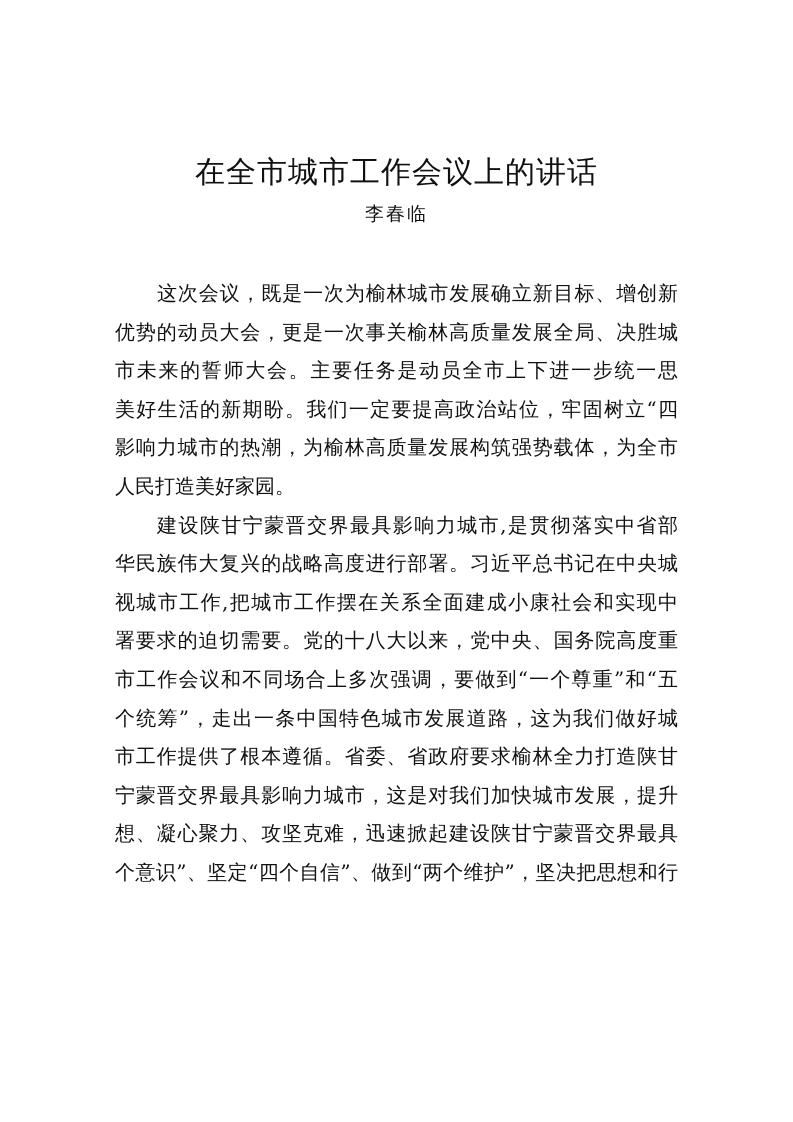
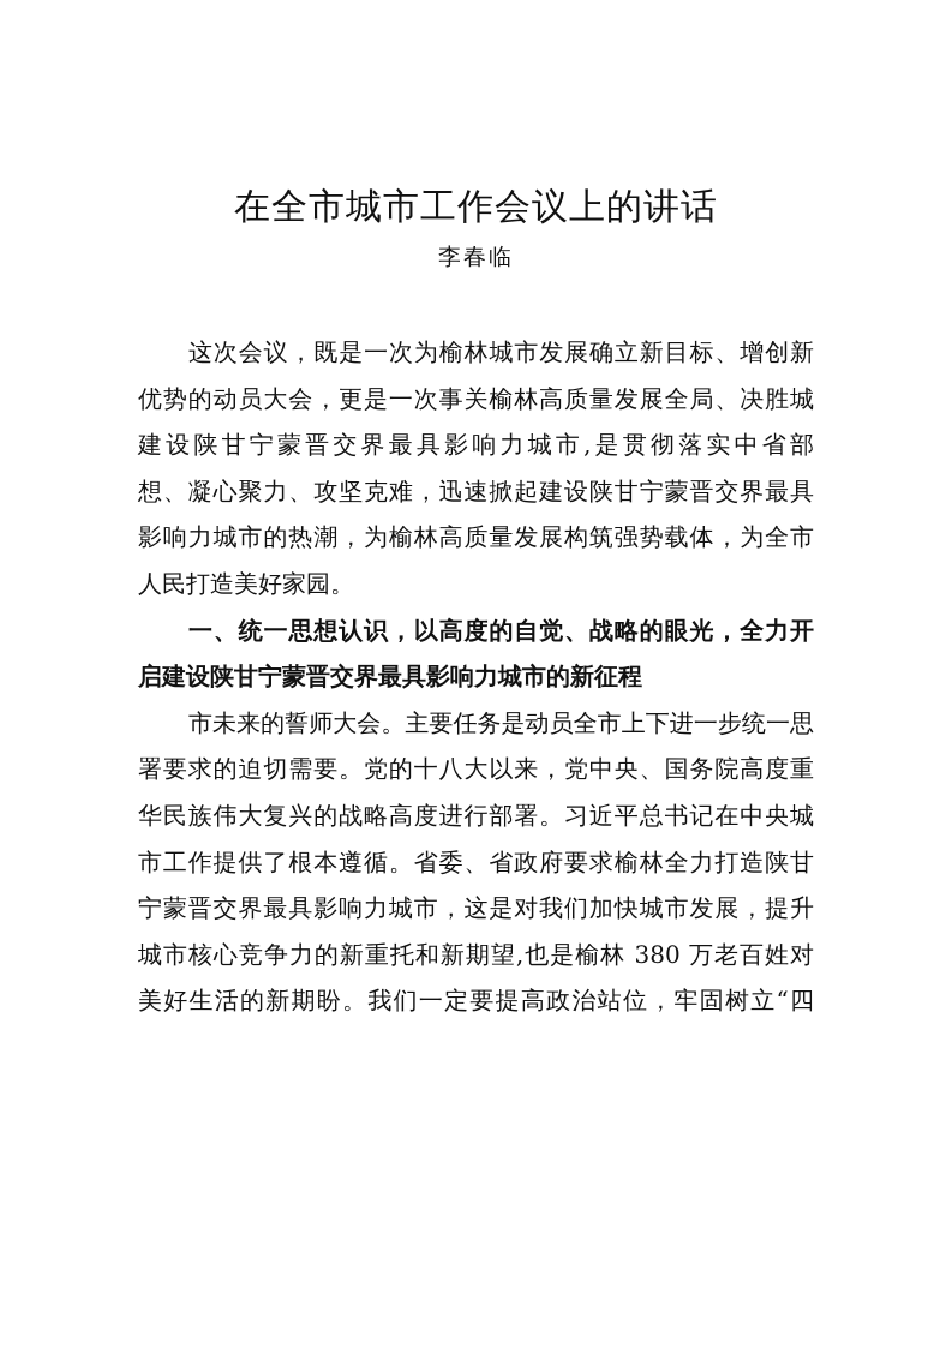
  在全市城市工作会议上的讲话
  李春临
  这次会议，既是一次为榆林城市发展确立新目标、增创新
  优势的动员大会，更是一次事关榆林高质量发展全局、决胜城
- 市未来的誓师大会。主要任务是动员全市上下进一步统一思
+ 建设陕甘宁蒙晋交界最具影响力城市,是贯彻落实中省部
- 美好生活的新期盼。我们一定要提高政治站位，牢固树立“四
+ 想、凝心聚力、攻坚克难，迅速掀起建设陕甘宁蒙晋交界最具
  影响力城市的热潮，为榆林高质量发展构筑强势载体，为全市
  人民打造美好家园。
+ 一、统一思想认识，以高度的自觉、战略的眼光，全力开
+ 启建设陕甘宁蒙晋交界最具影响力城市的新征程
- 建设陕甘宁蒙晋交界最具影响力城市,是贯彻落实中省部
+ 市未来的誓师大会。主要任务是动员全市上下进一步统一思
- 华民族伟大复兴的战略高度进行部署。习近平总书记在中央城
+ 署要求的迫切需要。党的十八大以来，党中央、国务院高度重
- 视城市工作,把城市工作摆在关系全面建成小康社会和实现中
- 署要求的迫切需要。党的十八大以来，党中央、国务院高度重
+ 华民族伟大复兴的战略高度进行部署。习近平总书记在中央城
- 市工作会议和不同场合上多次强调，要做到“一个尊重”和“五
- 个统筹”，走出一条中国特色城市发展道路，这为我们做好城
  市工作提供了根本遵循。省委、省政府要求榆林全力打造陕甘
  宁蒙晋交界最具影响力城市，这是对我们加快城市发展，提升
+ 城市核心竞争力的新重托和新期望,也是榆林 380 万老百姓对
- 想、凝心聚力、攻坚克难，迅速掀起建设陕甘宁蒙晋交界最具
+ 美好生活的新期盼。我们一定要提高政治站位，牢固树立“四
- 个意识”、坚定“四个自信”、做到“两个维护”，坚决把思想和行
